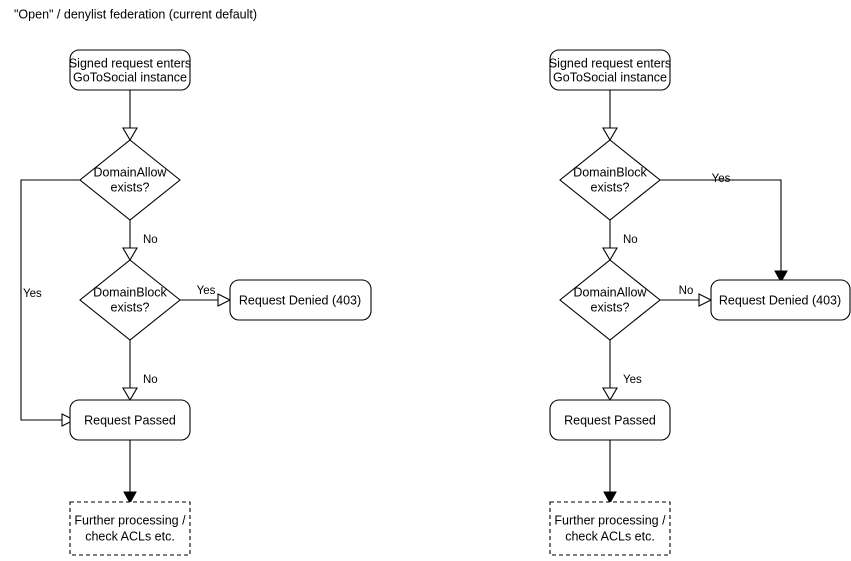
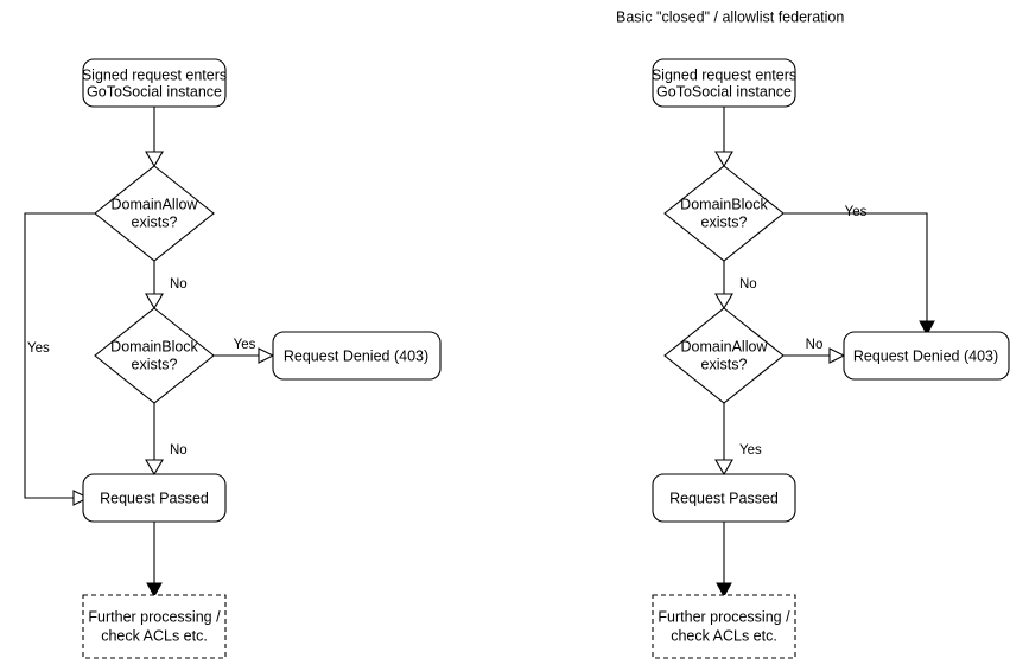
- "Open" / denylist federation (current default)
  Signed request enters
  GoToSocial instance
  DomainAllow
  exists?
  Yes
  No
  DomainBlock
  exists?
  Yes
  Request Denied (403)
  No
  Request Passed
  Further processing /
  check ACLs etc.
+ Basic "closed" / allowlist federation
  Signed request enters
  GoToSocial instance
  DomainBlock
  exists?
  Yes
  No
  DomainAllow
  exists?
  No
  Request Denied (403)
  Yes
  Request Passed
  Further processing /
  check ACLs etc.
